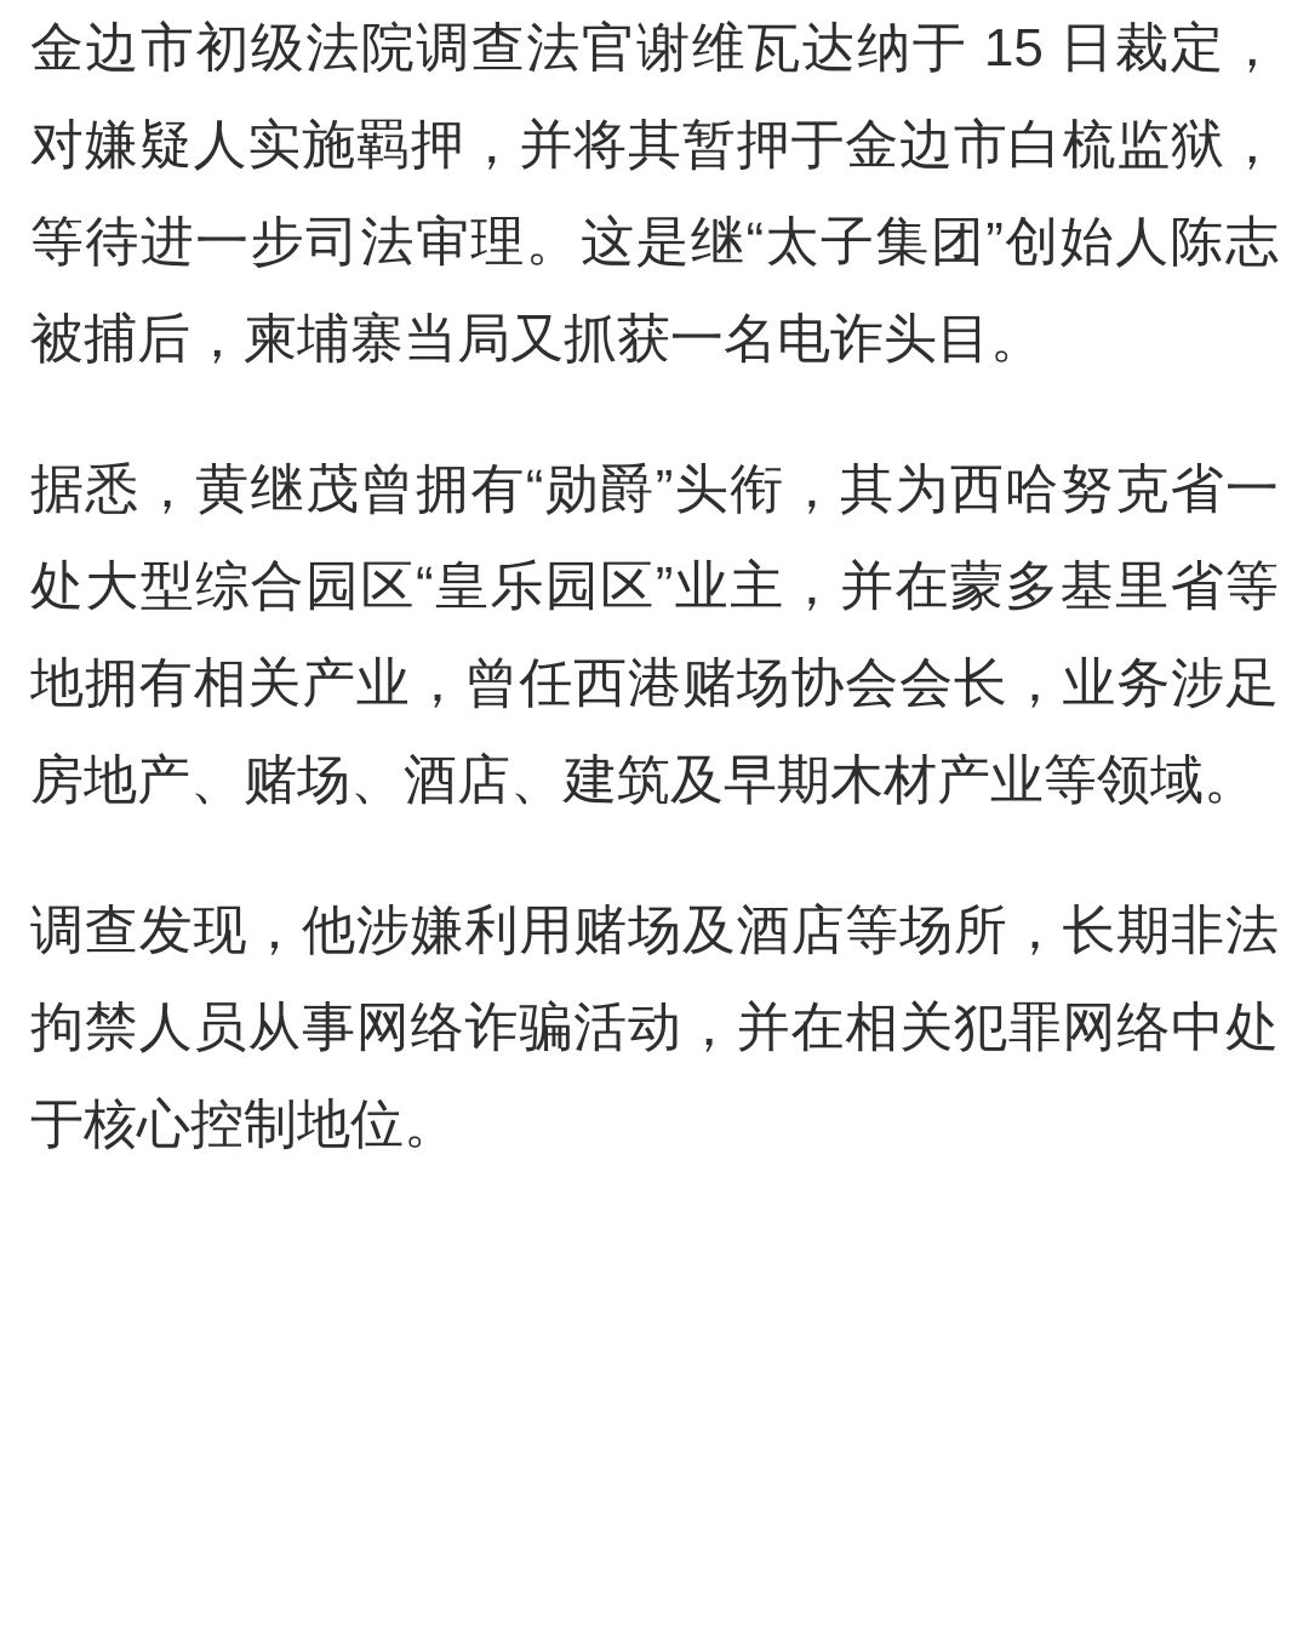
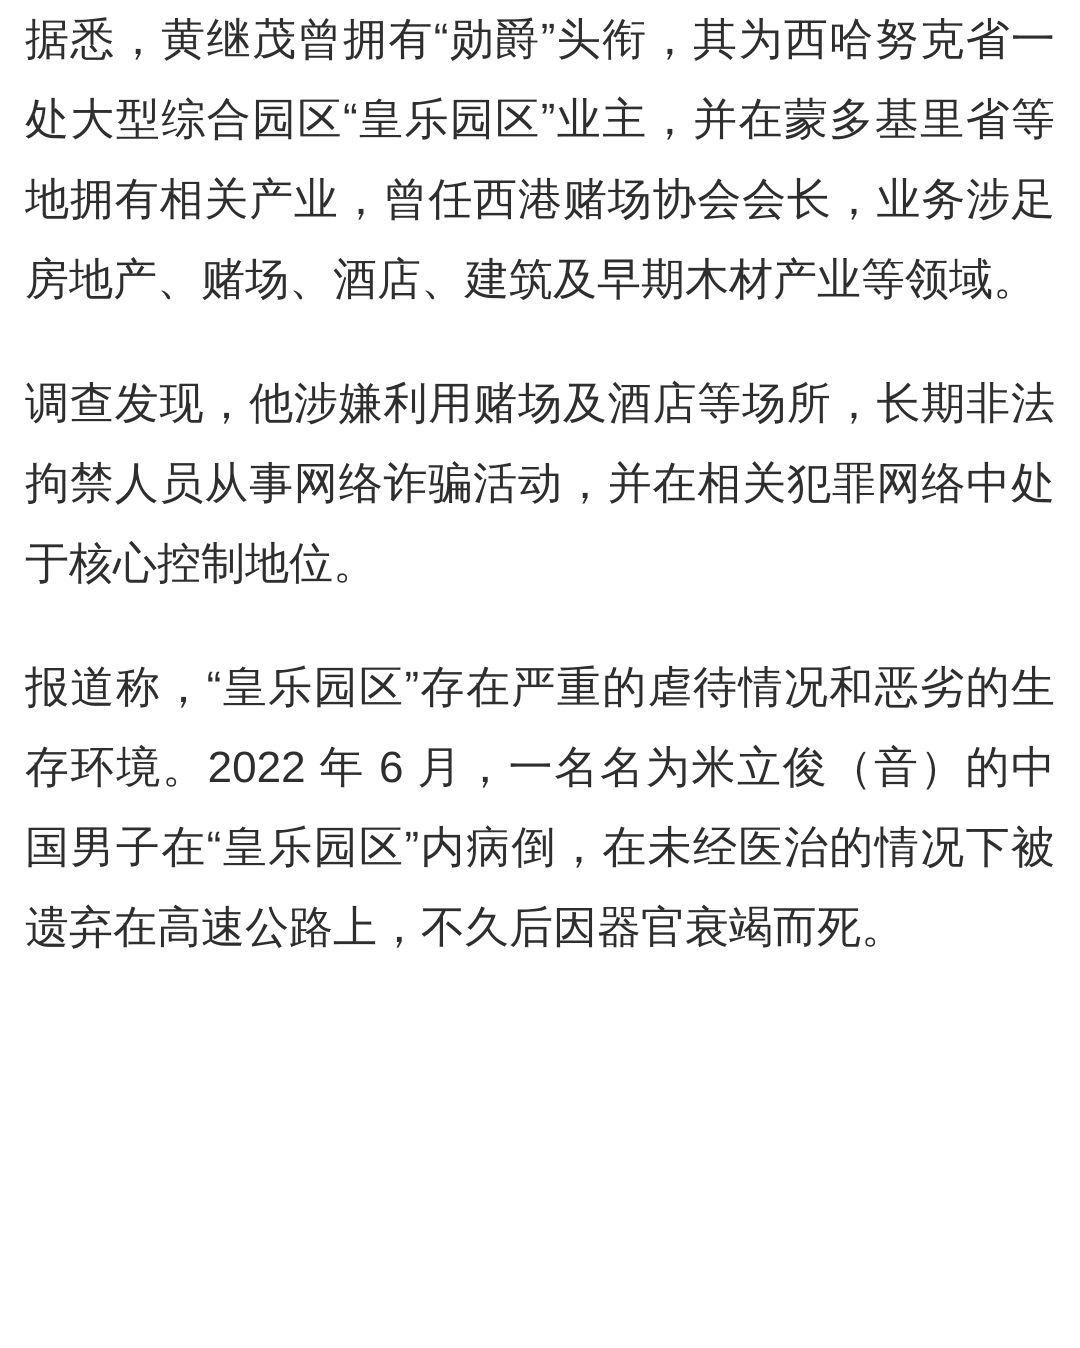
- 金边市初级法院调查法官谢维瓦达纳于 15 日裁定，对嫌疑人实施羁押，并将其暂押于金边市白梳监狱，等待进一步司法审理。这是继“太子集团”创始人陈志被捕后，柬埔寨当局又抓获一名电诈头目。
  据悉，黄继茂曾拥有“勋爵”头衔，其为西哈努克省一处大型综合园区“皇乐园区”业主，并在蒙多基里省等地拥有相关产业，曾任西港赌场协会会长，业务涉足房地产、赌场、酒店、建筑及早期木材产业等领域。
  调查发现，他涉嫌利用赌场及酒店等场所，长期非法拘禁人员从事网络诈骗活动，并在相关犯罪网络中处于核心控制地位。
+ 报道称，“皇乐园区”存在严重的虐待情况和恶劣的生存环境。2022 年 6 月，一名名为米立俊（音）的中国男子在“皇乐园区”内病倒，在未经医治的情况下被遗弃在高速公路上，不久后因器官衰竭而死。
